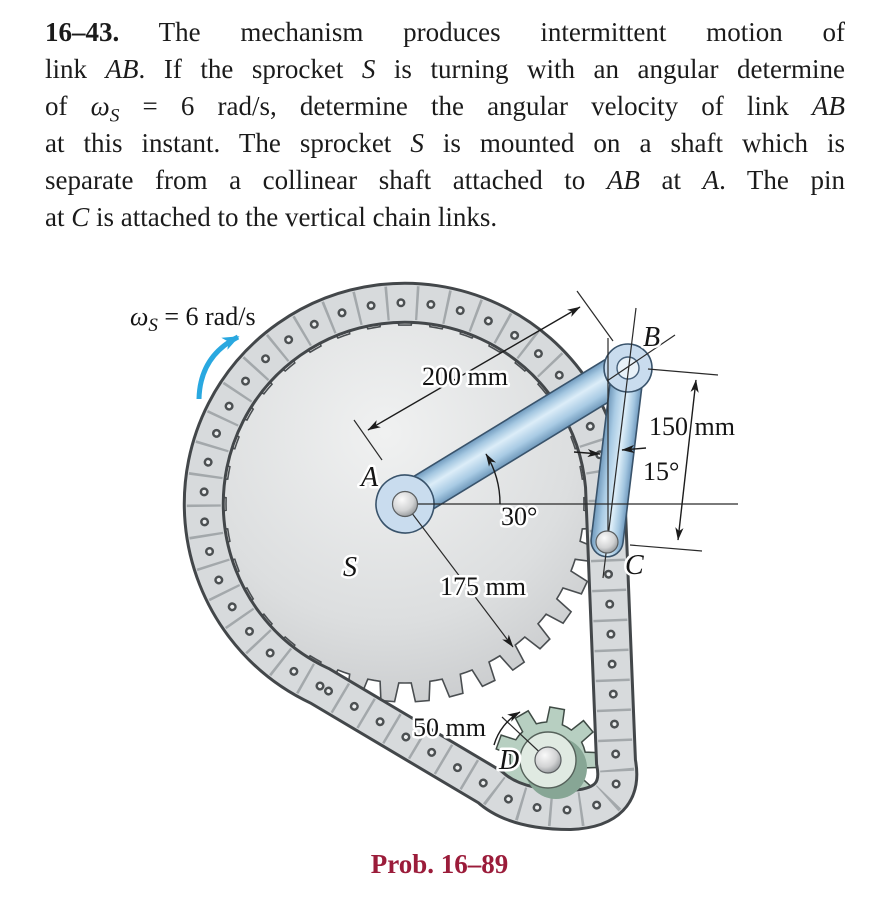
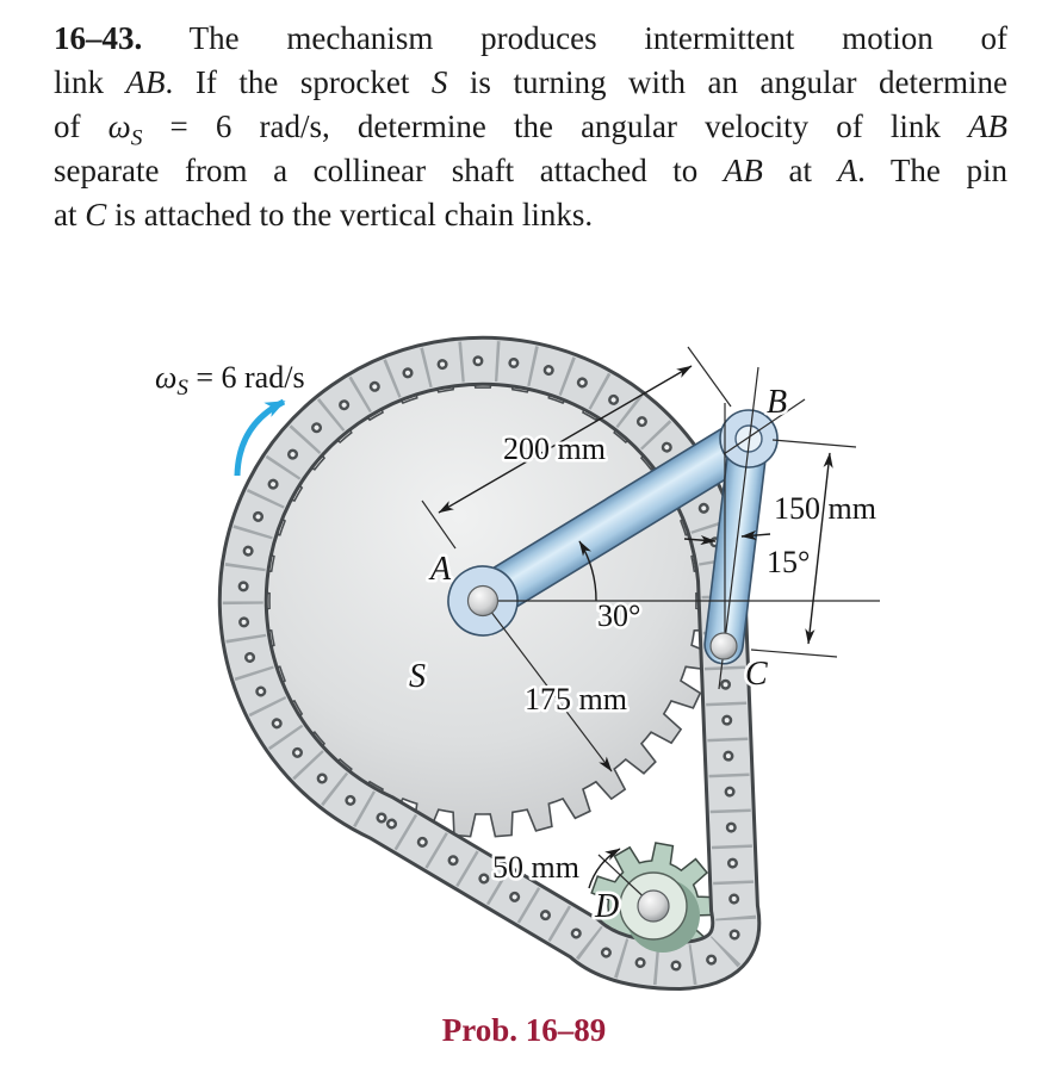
  16–43. The mechanism produces intermittent motion of
  link AB. If the sprocket S is turning with an angular determine
  of ωS = 6 rad/s, determine the angular velocity of link AB
- at this instant. The sprocket S is mounted on a shaft which is
  separate from a collinear shaft attached to AB at A. The pin
  at C is attached to the vertical chain links.
  ωS = 6 rad/s
  200 mm
  150 mm
  175 mm
  50 mm
  30°
  15°
  A
  B
  C
  D
  S
  Prob. 16–89
